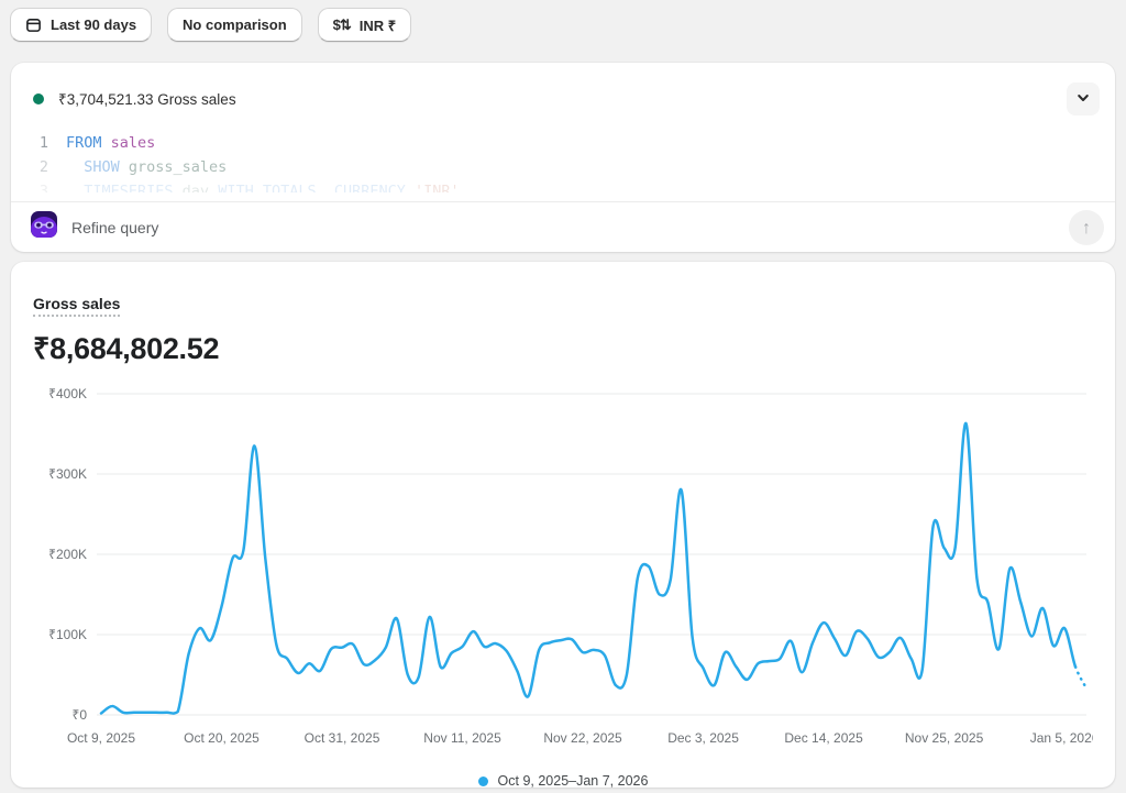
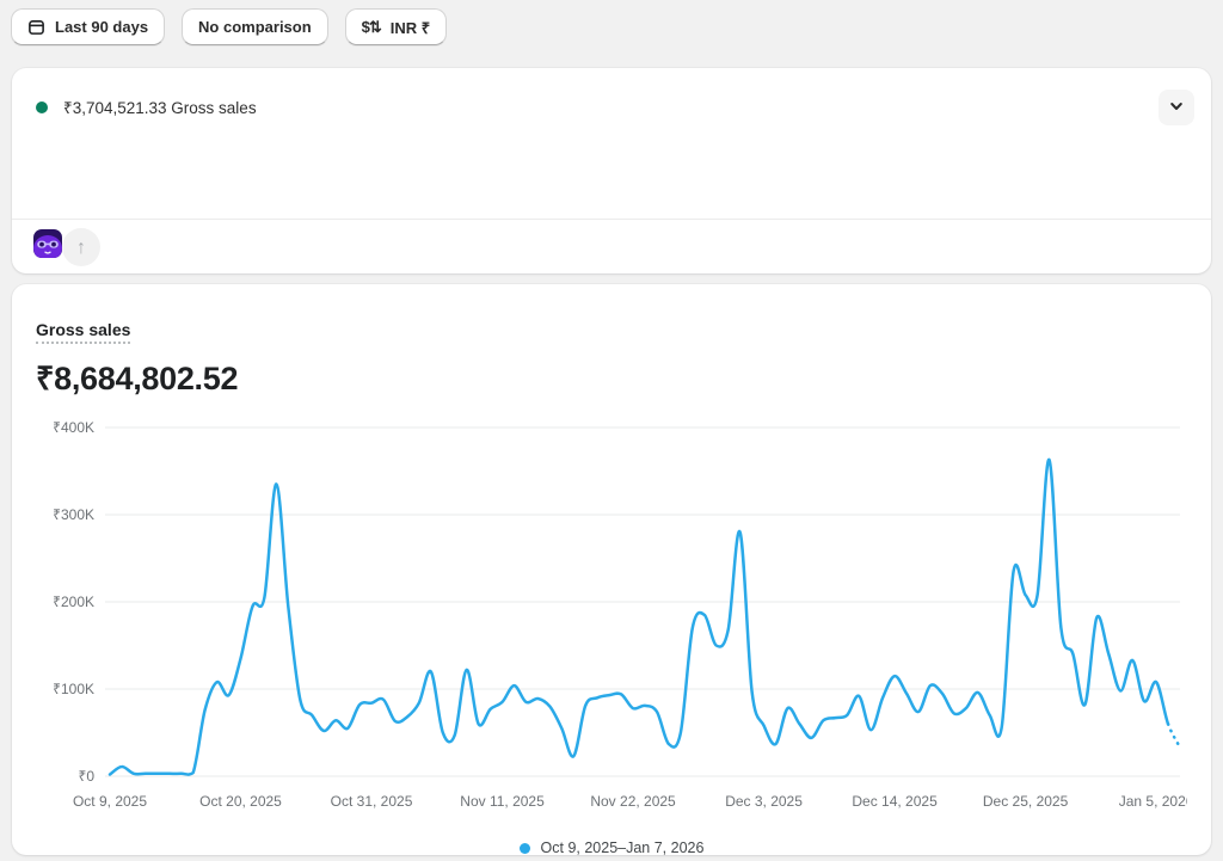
  Last 90 days
  No comparison
  $⇅
  INR ₹
  ₹3,704,521.33 Gross sales
- 1
- FROM
- sales
- 2
- SHOW
- gross_sales
- TIMESERIES
- day
- WITH
- TOTALS,
- CURRENCY
- 'INR'
- Refine query
  ↑
  Gross sales
  ₹8,684,802.52
  ₹0
  ₹100K
  ₹200K
  ₹300K
  ₹400K
  Oct 9, 2025
  Oct 20, 2025
  Oct 31, 2025
  Nov 11, 2025
  Nov 22, 2025
  Dec 3, 2025
  Dec 14, 2025
- Nov 25, 2025
+ Dec 25, 2025
  Jan 5, 202
  Oct 9, 2025–Jan 7, 2026
